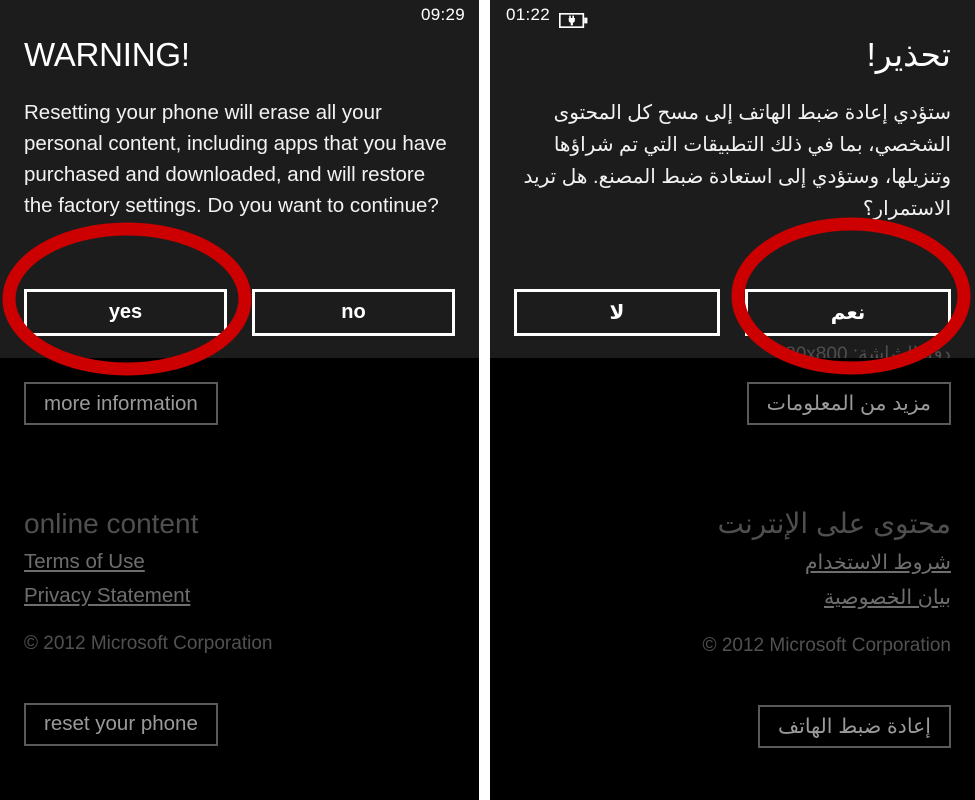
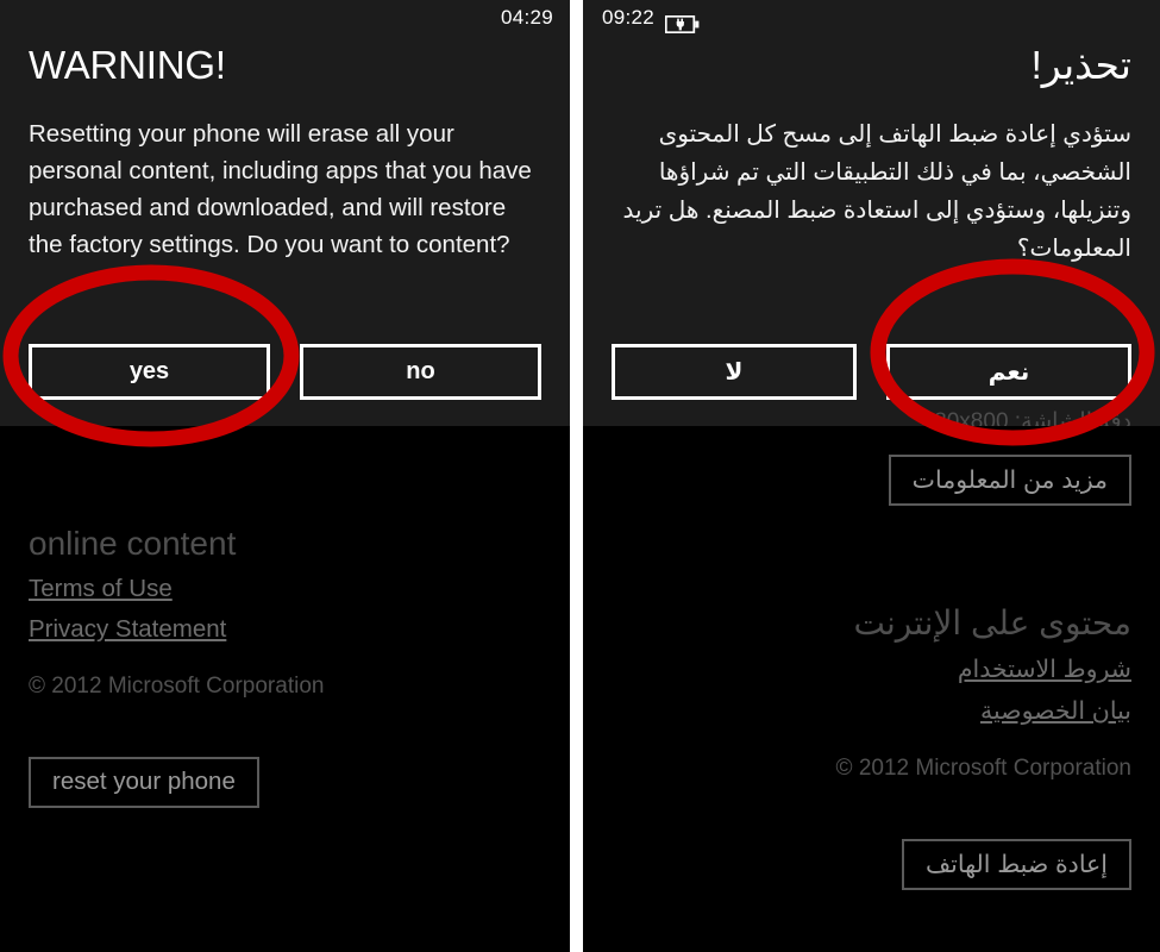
- more information
  online content
  Terms of Use
  Privacy Statement
  © 2012 Microsoft Corporation
  reset your phone
  WARNING!
- Resetting your phone will erase all your personal content, including apps that you have purchased and downloaded, and will restore the factory settings. Do you want to continue?
+ Resetting your phone will erase all your personal content, including apps that you have purchased and downloaded, and will restore the factory settings. Do you want to content?
  yes
  no
- 09:29
+ 04:29
  مزيد من المعلومات
  محتوى على الإنترنت
  شروط الاستخدام
  بيان الخصوصية
  © 2012 Microsoft Corporation
  إعادة ضبط الهاتف
  تحذير!
- ستؤدي إعادة ضبط الهاتف إلى مسح كل المحتوى الشخصي، بما في ذلك التطبيقات التي تم شراؤها وتنزيلها، وستؤدي إلى استعادة ضبط المصنع. هل تريد الاستمرار؟
+ ستؤدي إعادة ضبط الهاتف إلى مسح كل المحتوى الشخصي، بما في ذلك التطبيقات التي تم شراؤها وتنزيلها، وستؤدي إلى استعادة ضبط المصنع. هل تريد المعلومات؟
  نعم
  لا
- 01:22
+ 09:22
